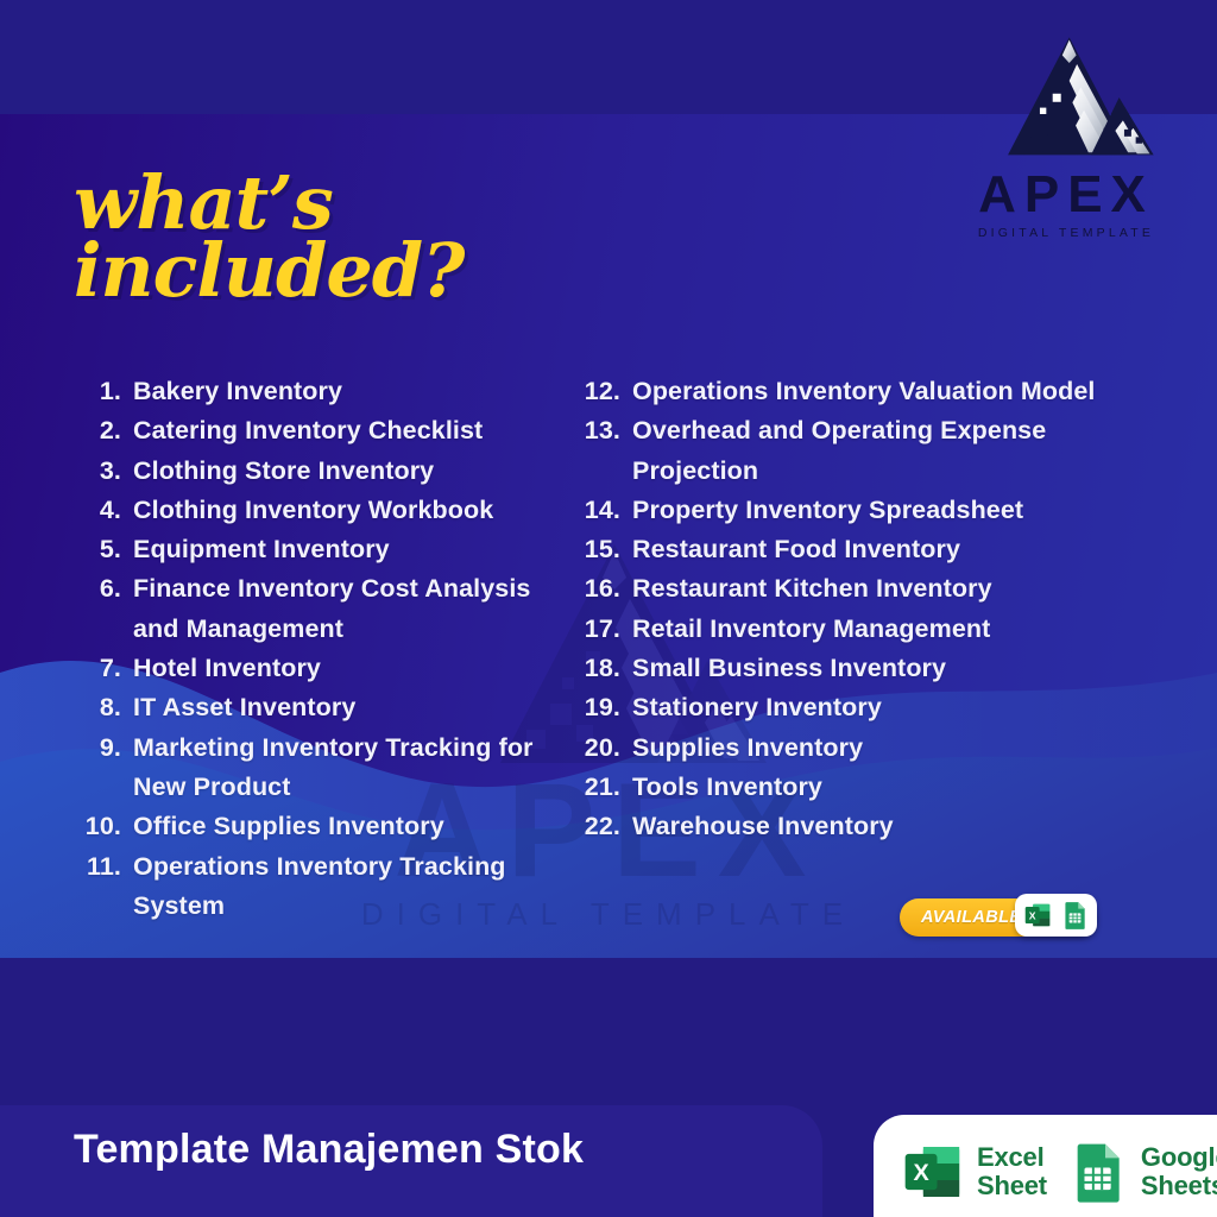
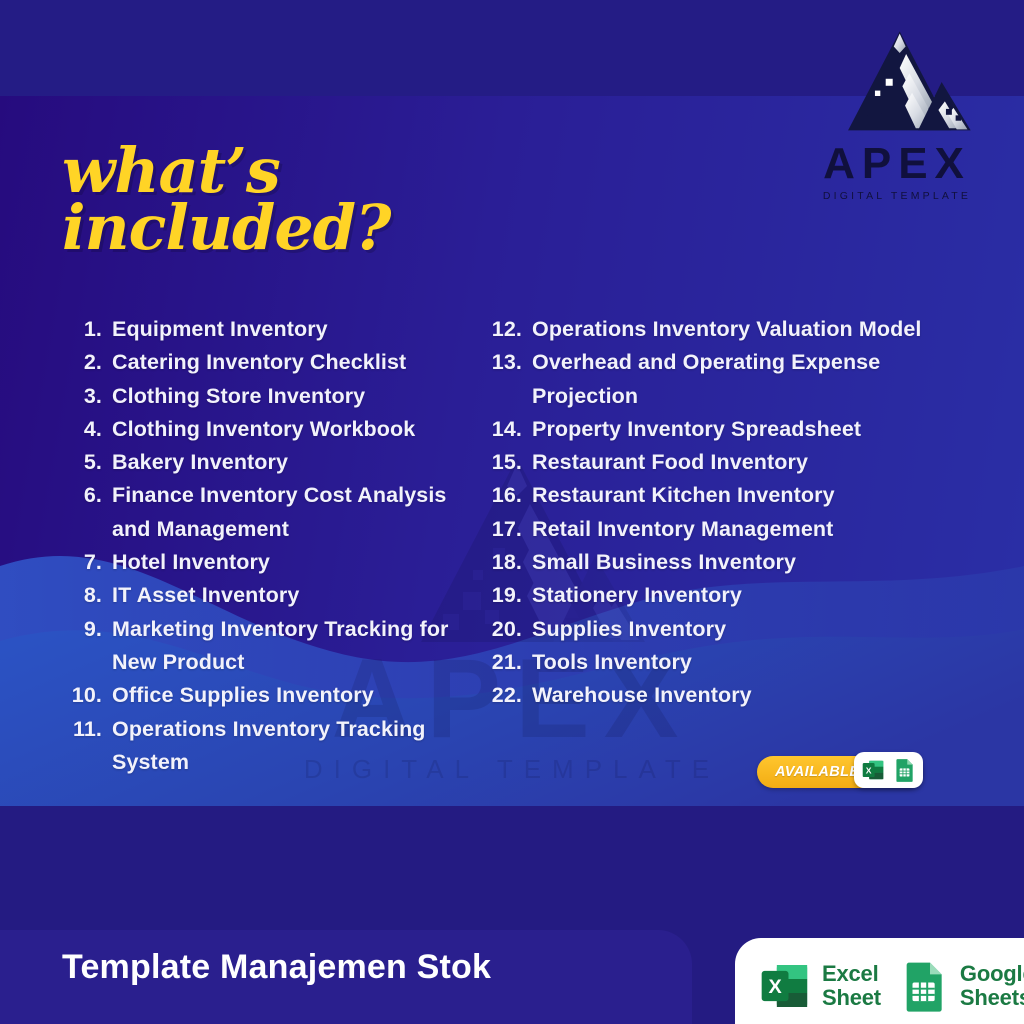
  APEX
  DIGITAL TEMPLATE
  APEX
  DIGITAL TEMPLATE
  what’s
  included?
  1.
- Bakery Inventory
+ Equipment Inventory
  2.
  Catering Inventory Checklist
  3.
  Clothing Store Inventory
  4.
  Clothing Inventory Workbook
  5.
- Equipment Inventory
+ Bakery Inventory
  6.
  Finance Inventory Cost Analysis and Management
  7.
  Hotel Inventory
  8.
  IT Asset Inventory
  9.
  Marketing Inventory Tracking for New Product
  10.
  Office Supplies Inventory
  11.
  Operations Inventory Tracking System
  12.
  Operations Inventory Valuation Model
  13.
  Overhead and Operating Expense Projection
  14.
  Property Inventory Spreadsheet
  15.
  Restaurant Food Inventory
  16.
  Restaurant Kitchen Inventory
  17.
  Retail Inventory Management
  18.
  Small Business Inventory
  19.
  Stationery Inventory
  20.
  Supplies Inventory
  21.
  Tools Inventory
  22.
  Warehouse Inventory
  AVAILABL
  X
  Template Manajemen Stok
  X
  Excel
  Sheet
  Googl
  Sheet
